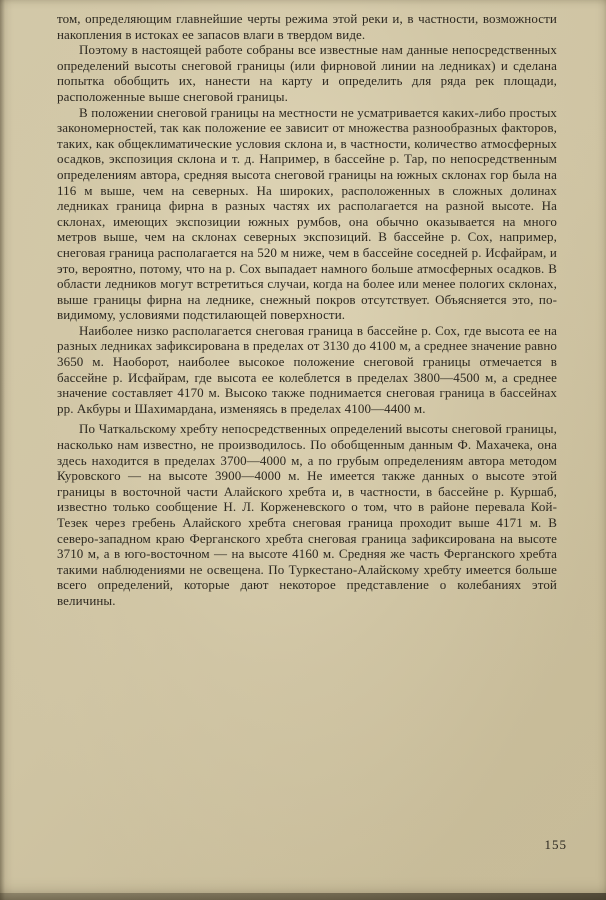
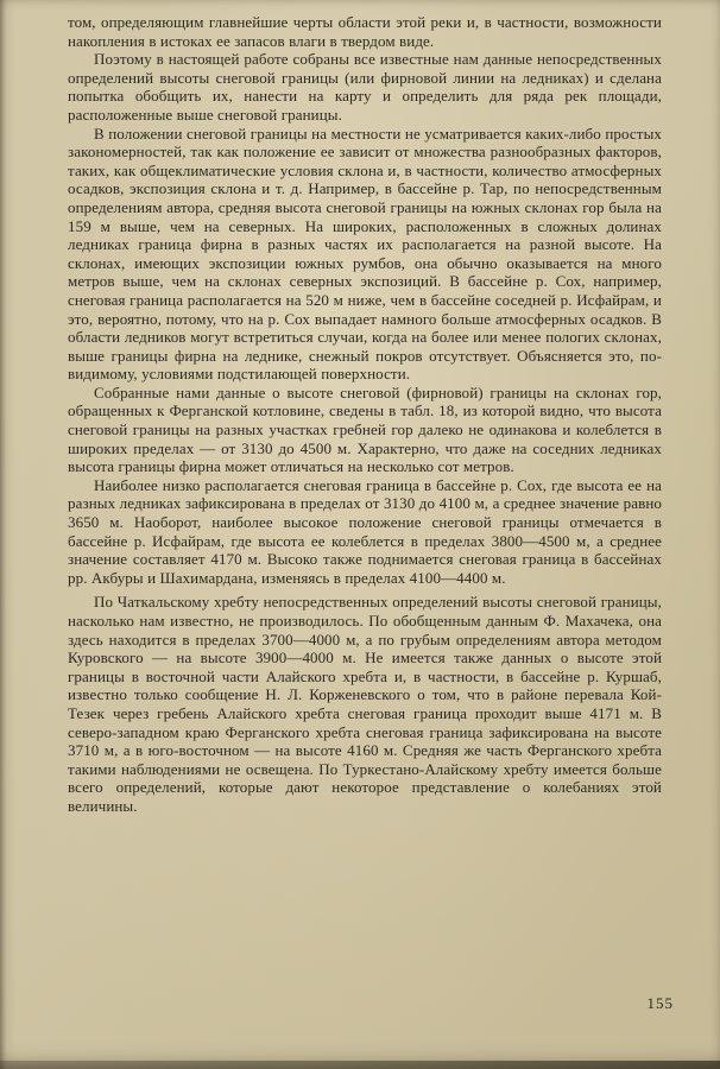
- том, определяющим главнейшие черты режима этой реки и, в частности, возможности накопления в истоках ее запасов влаги в твердом виде.
+ том, определяющим главнейшие черты области этой реки и, в частности, возможности накопления в истоках ее запасов влаги в твердом виде.
  Поэтому в настоящей работе собраны все известные нам данные непосредственных определений высоты снеговой границы (или фирновой линии на ледниках) и сделана попытка обобщить их, нанести на карту и определить для ряда рек площади, расположенные выше снеговой границы.
- В положении снеговой границы на местности не усматривается каких-либо простых закономерностей, так как положение ее зависит от множества разнообразных факторов, таких, как общеклиматические условия склона и, в частности, количество атмосферных осадков, экспозиция склона и т. д. Например, в бассейне р. Тар, по непосредственным определениям автора, средняя высота снеговой границы на южных склонах гор была на 116 м выше, чем на северных. На широких, расположенных в сложных долинах ледниках граница фирна в разных частях их располагается на разной высоте. На склонах, имеющих экспозиции южных румбов, она обычно оказывается на много метров выше, чем на склонах северных экспозиций. В бассейне р. Сох, например, снеговая граница располагается на 520 м ниже, чем в бассейне соседней р. Исфайрам, и это, вероятно, потому, что на р. Сох выпадает намного больше атмосферных осадков. В области ледников могут встретиться случаи, когда на более или менее пологих склонах, выше границы фирна на леднике, снежный покров отсутствует. Объясняется это, по-видимому, условиями подстилающей поверхности.
+ В положении снеговой границы на местности не усматривается каких-либо простых закономерностей, так как положение ее зависит от множества разнообразных факторов, таких, как общеклиматические условия склона и, в частности, количество атмосферных осадков, экспозиция склона и т. д. Например, в бассейне р. Тар, по непосредственным определениям автора, средняя высота снеговой границы на южных склонах гор была на 159 м выше, чем на северных. На широких, расположенных в сложных долинах ледниках граница фирна в разных частях их располагается на разной высоте. На склонах, имеющих экспозиции южных румбов, она обычно оказывается на много метров выше, чем на склонах северных экспозиций. В бассейне р. Сох, например, снеговая граница располагается на 520 м ниже, чем в бассейне соседней р. Исфайрам, и это, вероятно, потому, что на р. Сох выпадает намного больше атмосферных осадков. В области ледников могут встретиться случаи, когда на более или менее пологих склонах, выше границы фирна на леднике, снежный покров отсутствует. Объясняется это, по-видимому, условиями подстилающей поверхности.
+ Собранные нами данные о высоте снеговой (фирновой) границы на склонах гор, обращенных к Ферганской котловине, сведены в табл. 18, из которой видно, что высота снеговой границы на разных участках гребней гор далеко не одинакова и колеблется в широких пределах — от 3130 до 4500 м. Характерно, что даже на соседних ледниках высота границы фирна может отличаться на несколько сот метров.
  Наиболее низко располагается снеговая граница в бассейне р. Сох, где высота ее на разных ледниках зафиксирована в пределах от 3130 до 4100 м, а среднее значение равно 3650 м. Наоборот, наиболее высокое положение снеговой границы отмечается в бассейне р. Исфайрам, где высота ее колеблется в пределах 3800—4500 м, а среднее значение составляет 4170 м. Высоко также поднимается снеговая граница в бассейнах рр. Акбуры и Шахимардана, изменяясь в пределах 4100—4400 м.
  По Чаткальскому хребту непосредственных определений высоты снеговой границы, насколько нам известно, не производилось. По обобщенным данным Ф. Махачека, она здесь находится в пределах 3700—4000 м, а по грубым определениям автора методом Куровского — на высоте 3900—4000 м. Не имеется также данных о высоте этой границы в восточной части Алайского хребта и, в частности, в бассейне р. Куршаб, известно только сообщение Н. Л. Корженевского о том, что в районе перевала Кой-Тезек через гребень Алайского хребта снеговая граница проходит выше 4171 м. В северо-западном краю Ферганского хребта снеговая граница зафиксирована на высоте 3710 м, а в юго-восточном — на высоте 4160 м. Средняя же часть Ферганского хребта такими наблюдениями не освещена. По Туркестано-Алайскому хребту имеется больше всего определений, которые дают некоторое представление о колебаниях этой величины.
  155
